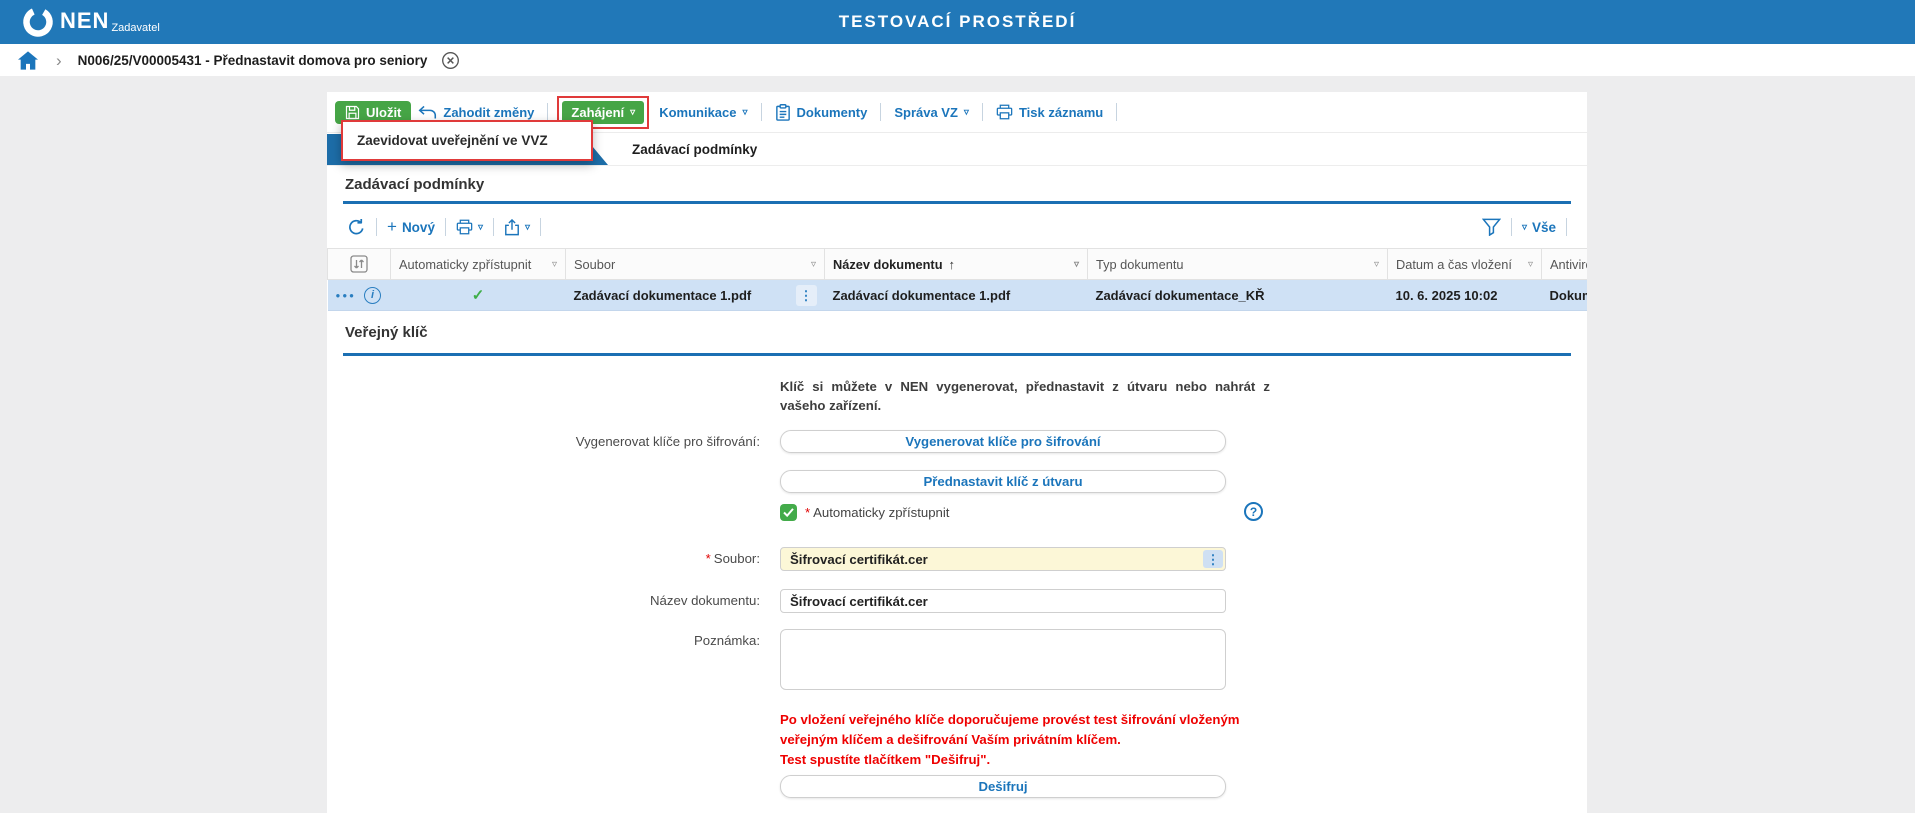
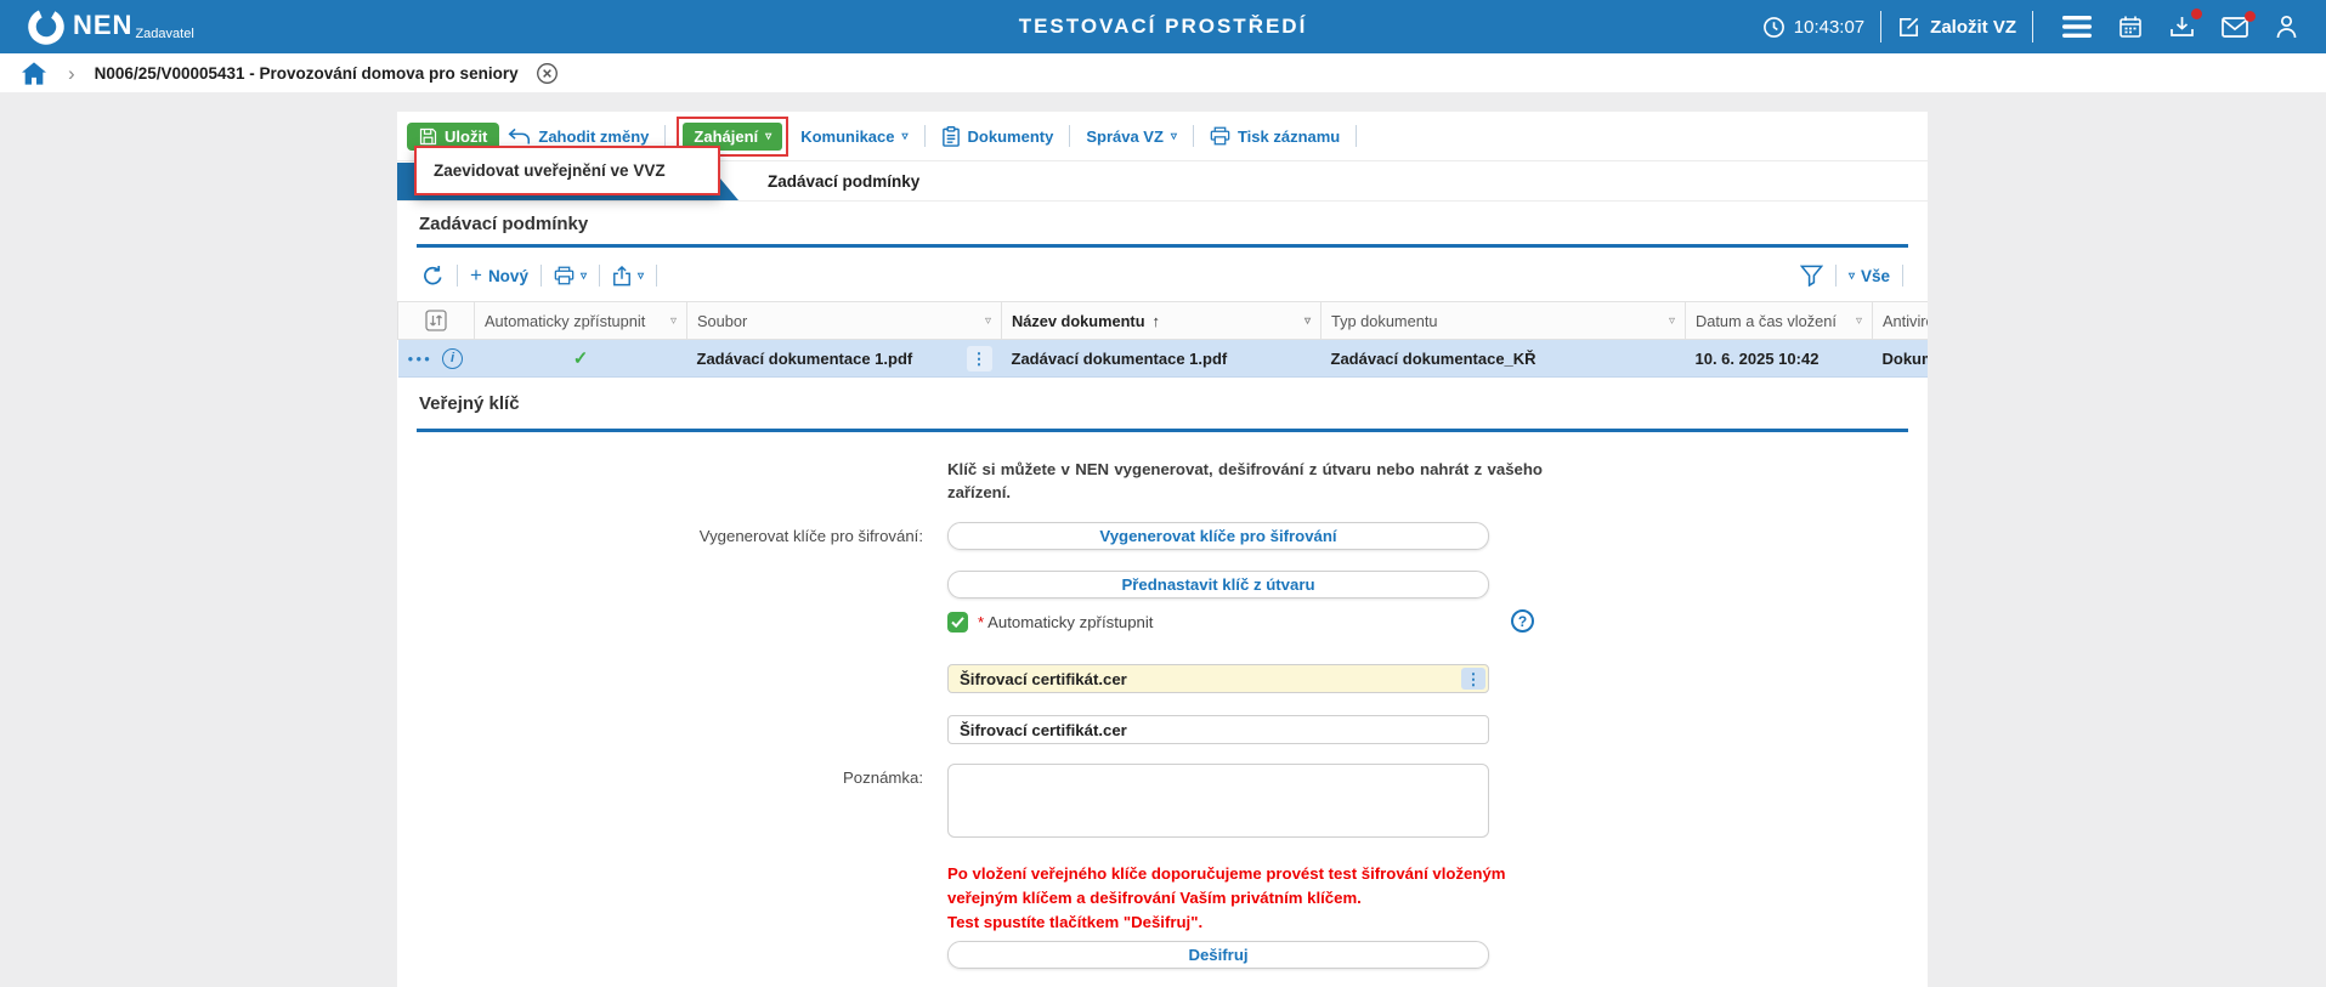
  NEN
  Zadavatel
  TESTOVACÍ PROSTŘEDÍ
+ 10:43:07
+ Založit VZ
  ›
- N006/25/V00005431 - Přednastavit domova pro seniory
+ N006/25/V00005431 - Provozování domova pro seniory
  Uložit
  Zahodit změny
  Zahájení
  ▿
  Komunikace
  ▿
  Dokumenty
  Správa VZ
  ▿
  Tisk záznamu
  Zaevidovat uveřejnění ve VVZ
  Zadávací podmínky
  Zadávací podmínky
  +
  Nový
  ▿
  ▿
  ▿
  Vše
  	Automaticky zpřístupnit ▿	Soubor ▿	Název dokumentu ↑ ▿	Typ dokumentu ▿	Datum a čas vložení ▿	Antivir
- ●●● i	✓	Zadávací dokumentace 1.pdf ⋮	Zadávací dokumentace 1.pdf	Zadávací dokumentace_KŘ	10. 6. 2025 10:02	Doku
+ ●●● i	✓	Zadávací dokumentace 1.pdf ⋮	Zadávací dokumentace 1.pdf	Zadávací dokumentace_KŘ	10. 6. 2025 10:42	Doku
  Veřejný klíč
- Klíč si můžete v NEN vygenerovat, přednastavit z útvaru nebo nahrát z vašeho zařízení.
+ Klíč si můžete v NEN vygenerovat, dešifrování z útvaru nebo nahrát z vašeho zařízení.
  Vygenerovat klíče pro šifrování:
  Vygenerovat klíče pro šifrování
  Přednastavit klíč z útvaru
  * Automaticky zpřístupnit
  ?
- * Soubor:
  Šifrovací certifikát.cer
  ⋮
- Název dokumentu:
  Šifrovací certifikát.cer
  Poznámka:
  Po vložení veřejného klíče doporučujeme provést test šifrování vloženým veřejným klíčem a dešifrování Vaším privátním klíčem.
  Test spustíte tlačítkem "Dešifruj".
  Dešifruj
